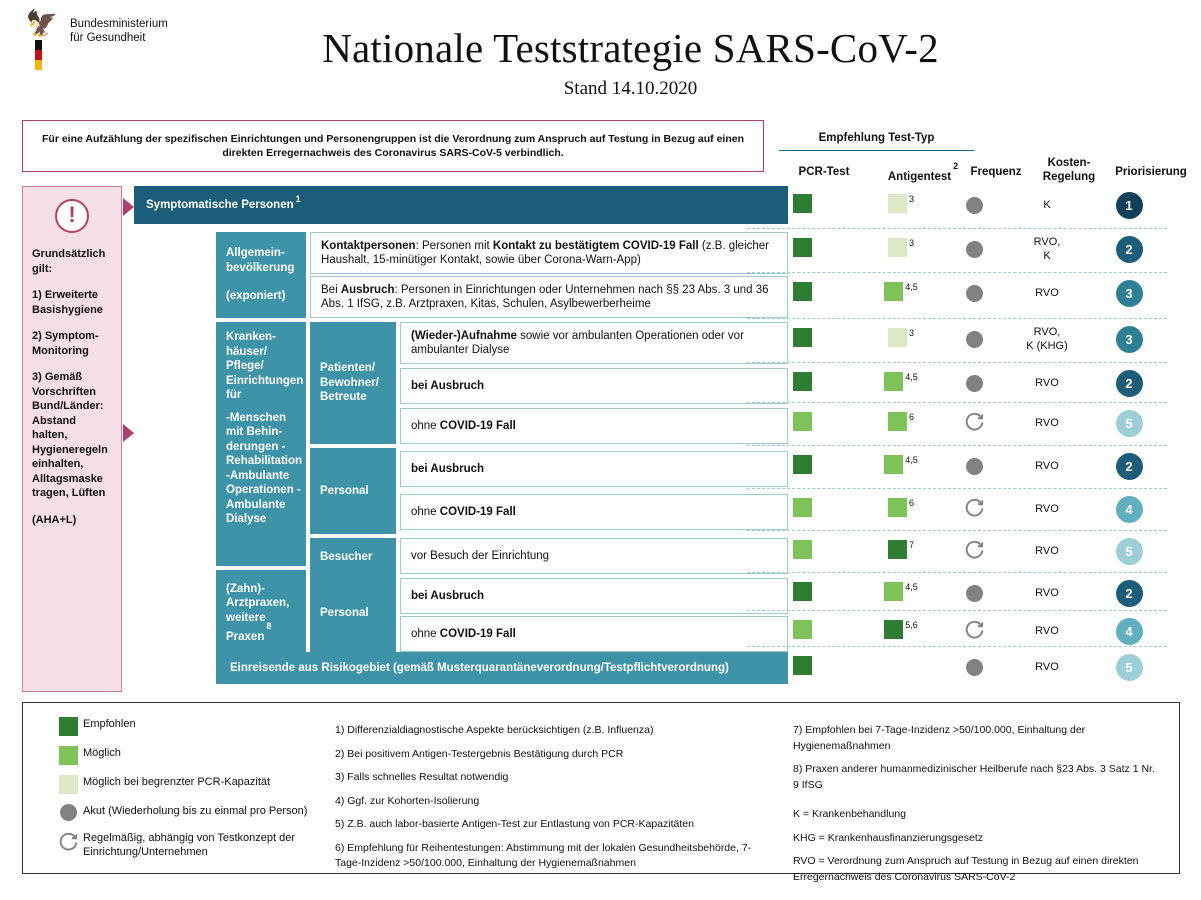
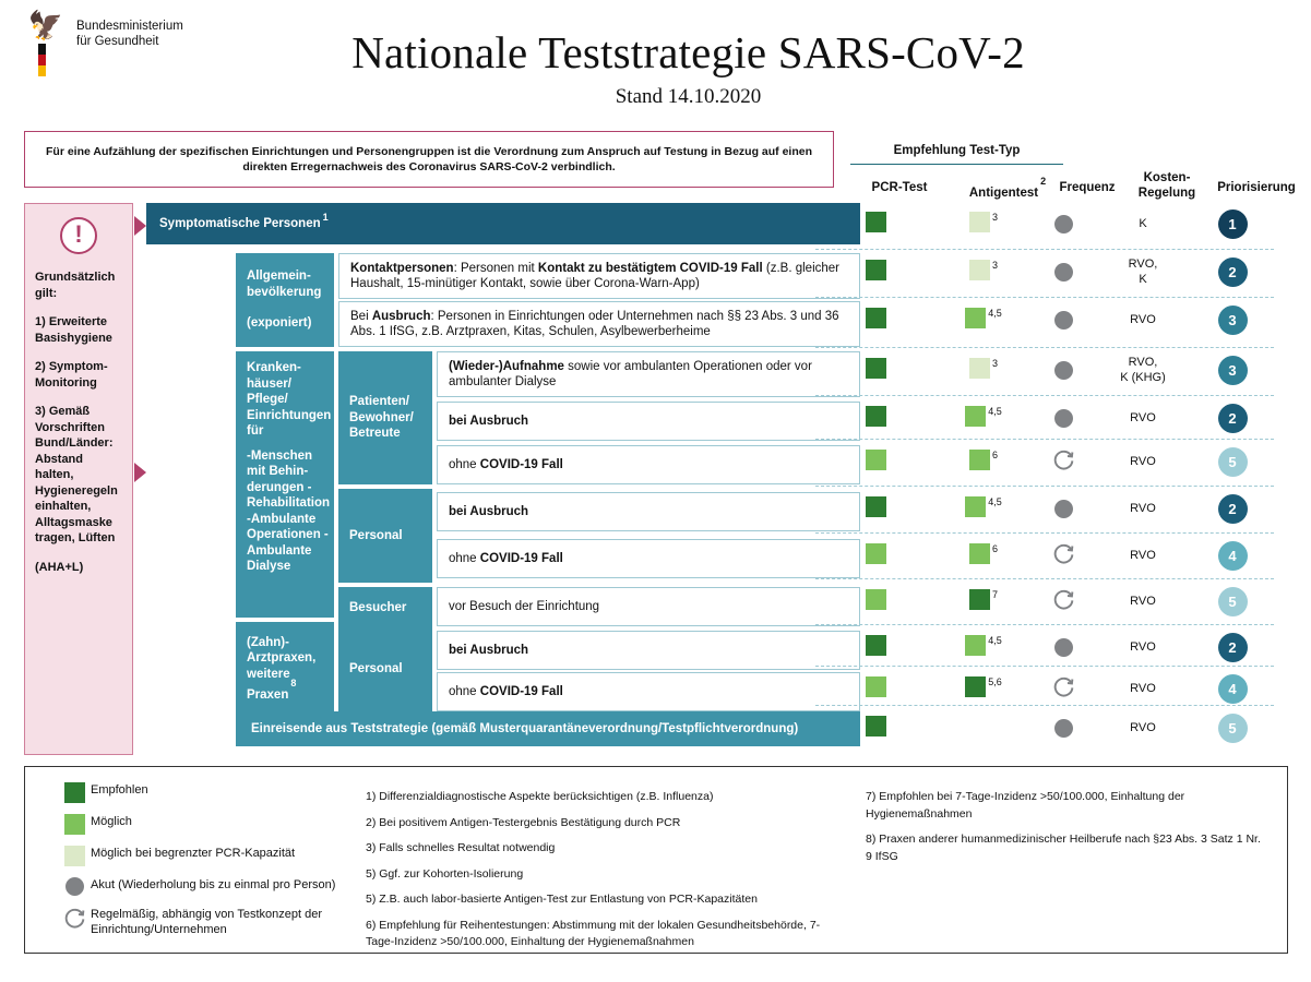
  🦅
  Bundesministerium
  für Gesundheit
  Nationale Teststrategie SARS-CoV-2
  Stand 14.10.2020
- Für eine Aufzählung der spezifischen Einrichtungen und Personengruppen ist die Verordnung zum Anspruch auf Testung in Bezug auf einen direkten Erregernachweis des Coronavirus SARS-CoV-5 verbindlich.
+ Für eine Aufzählung der spezifischen Einrichtungen und Personengruppen ist die Verordnung zum Anspruch auf Testung in Bezug auf einen direkten Erregernachweis des Coronavirus SARS-CoV-2 verbindlich.
  Empfehlung Test-Typ
  PCR-Test
  Antigentest2
  Frequenz
  Kosten-
  Regelung
  Priorisierung
  !
  Grundsätzlich
  gilt:
  1) Erweiterte Basishygiene
  2) Symptom-Monitoring
  3) Gemäß Vorschriften Bund/Länder: Abstand halten, Hygieneregeln einhalten, Alltagsmaske tragen, Lüften
  (AHA+L)
  Symptomatische Personen
  1
  Allgemein-bevölkerung
  (exponiert)
  Kranken-häuser/ Pflege/ Einrichtungen für
  -Menschen mit Behin-derungen -Rehabilitation -Ambulante Operationen -Ambulante Dialyse
  Patienten/ Bewohner/ Betreute
  Personal
  Besucher
  (Zahn)-Arztpraxen, weitere Praxen8
  Personal
- Einreisende aus Risikogebiet (gemäß Musterquarantäneverordnung/Testpflichtverordnung)
+ Einreisende aus Teststrategie (gemäß Musterquarantäneverordnung/Testpflichtverordnung)
  Kontaktpersonen: Personen mit Kontakt zu bestätigtem COVID-19 Fall (z.B. gleicher Haushalt, 15-minütiger Kontakt, sowie über Corona-Warn-App)
  Bei Ausbruch: Personen in Einrichtungen oder Unternehmen nach §§ 23 Abs. 3 und 36 Abs. 1 IfSG, z.B. Arztpraxen, Kitas, Schulen, Asylbewerberheime
  (Wieder-)Aufnahme sowie vor ambulanten Operationen oder vor ambulanter Dialyse
  bei Ausbruch
  ohne COVID-19 Fall
  bei Ausbruch
  ohne COVID-19 Fall
  vor Besuch der Einrichtung
  bei Ausbruch
  ohne COVID-19 Fall
  3
  K
  1
  3
  RVO,
  K
  2
  4,5
  RVO
  3
  3
  RVO,
  K (KHG)
  3
  4,5
  RVO
  2
  6
  RVO
  5
  4,5
  RVO
  2
  6
  RVO
  4
  7
  RVO
  5
  4,5
  RVO
  2
  5,6
  RVO
  4
  RVO
  5
  Empfohlen
  Möglich
  Möglich bei begrenzter PCR-Kapazität
  Akut (Wiederholung bis zu einmal pro Person)
  Regelmäßig, abhängig von Testkonzept der Einrichtung/Unternehmen
  1) Differenzialdiagnostische Aspekte berücksichtigen (z.B. Influenza)
  2) Bei positivem Antigen-Testergebnis Bestätigung durch PCR
  3) Falls schnelles Resultat notwendig
- 4) Ggf. zur Kohorten-Isolierung
+ 5) Ggf. zur Kohorten-Isolierung
  5) Z.B. auch labor-basierte Antigen-Test zur Entlastung von PCR-Kapazitäten
  6) Empfehlung für Reihentestungen: Abstimmung mit der lokalen Gesundheitsbehörde, 7-Tage-Inzidenz >50/100.000, Einhaltung der Hygienemaßnahmen
  7) Empfohlen bei 7-Tage-Inzidenz >50/100.000, Einhaltung der Hygienemaßnahmen
  8) Praxen anderer humanmedizinischer Heilberufe nach §23 Abs. 3 Satz 1 Nr. 9 IfSG
- K = Krankenbehandlung
- KHG = Krankenhausfinanzierungsgesetz
- RVO = Verordnung zum Anspruch auf Testung in Bezug auf einen direkten Erregernachweis des Coronavirus SARS-CoV-2
